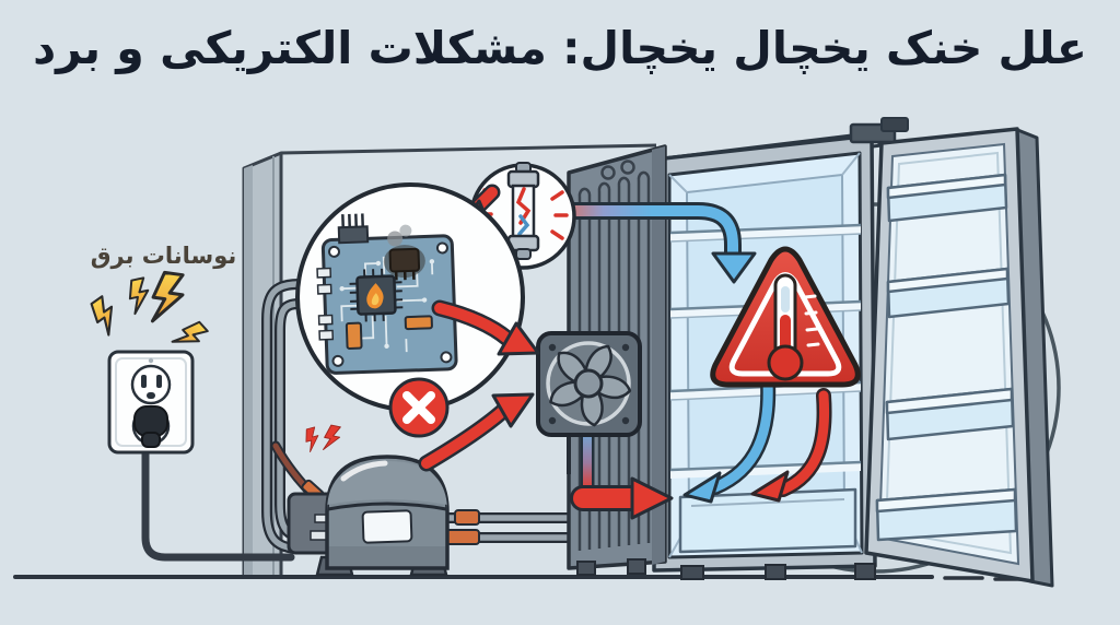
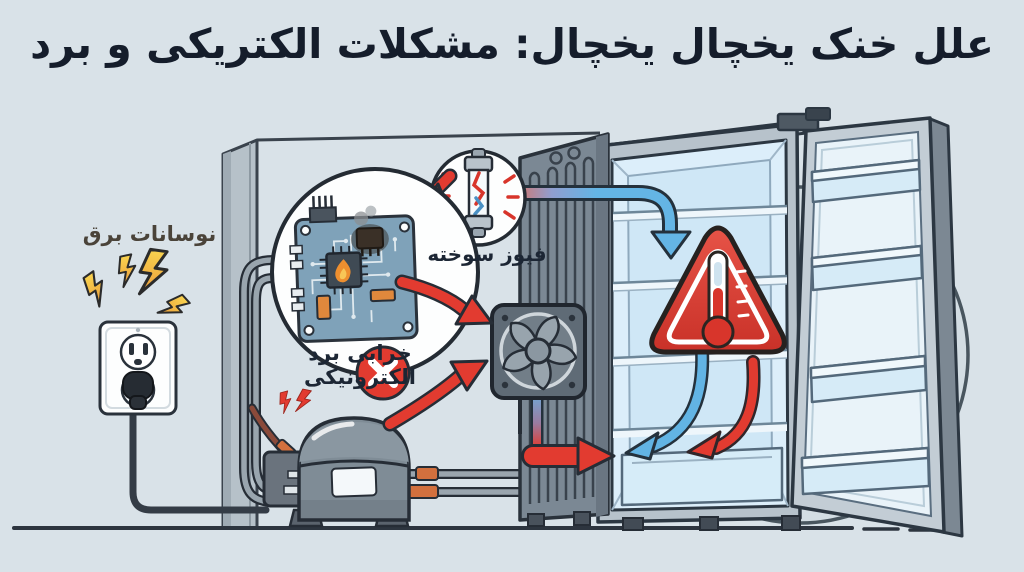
  علل خنک یخچال یخچال: مشکلات الکتریکی و برد
  نوسانات برق
+ خرابی برد الکترونیکی
+ فیوز سوخته
